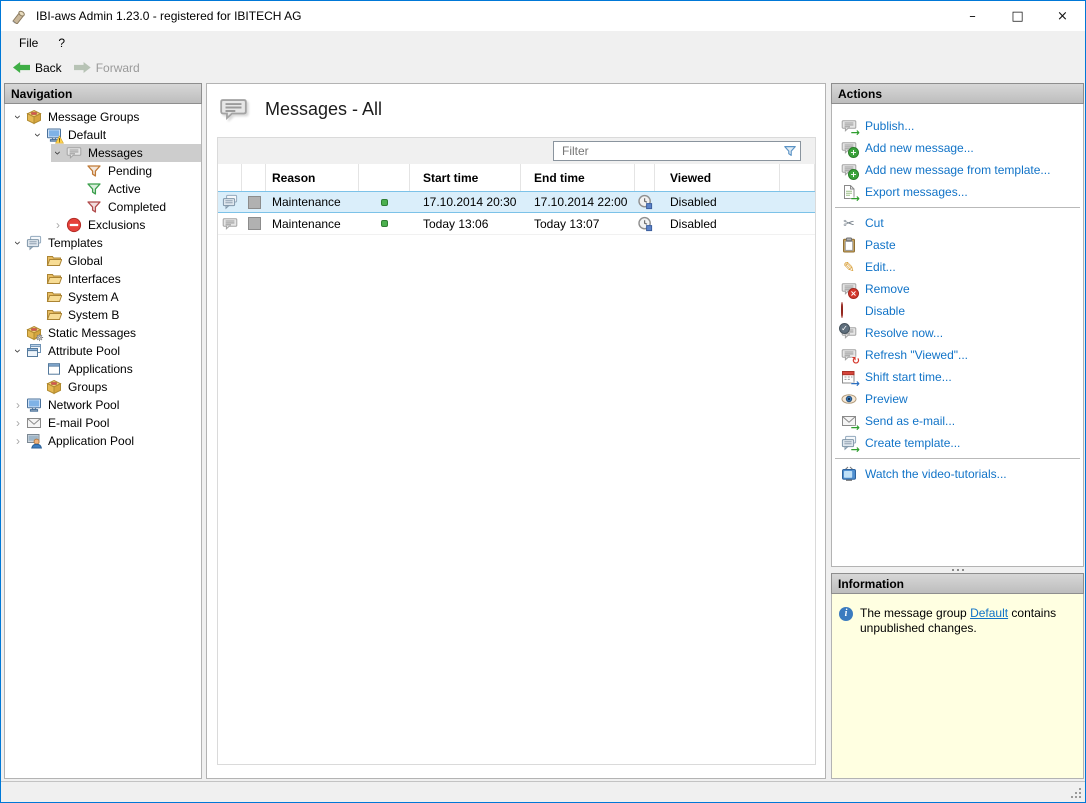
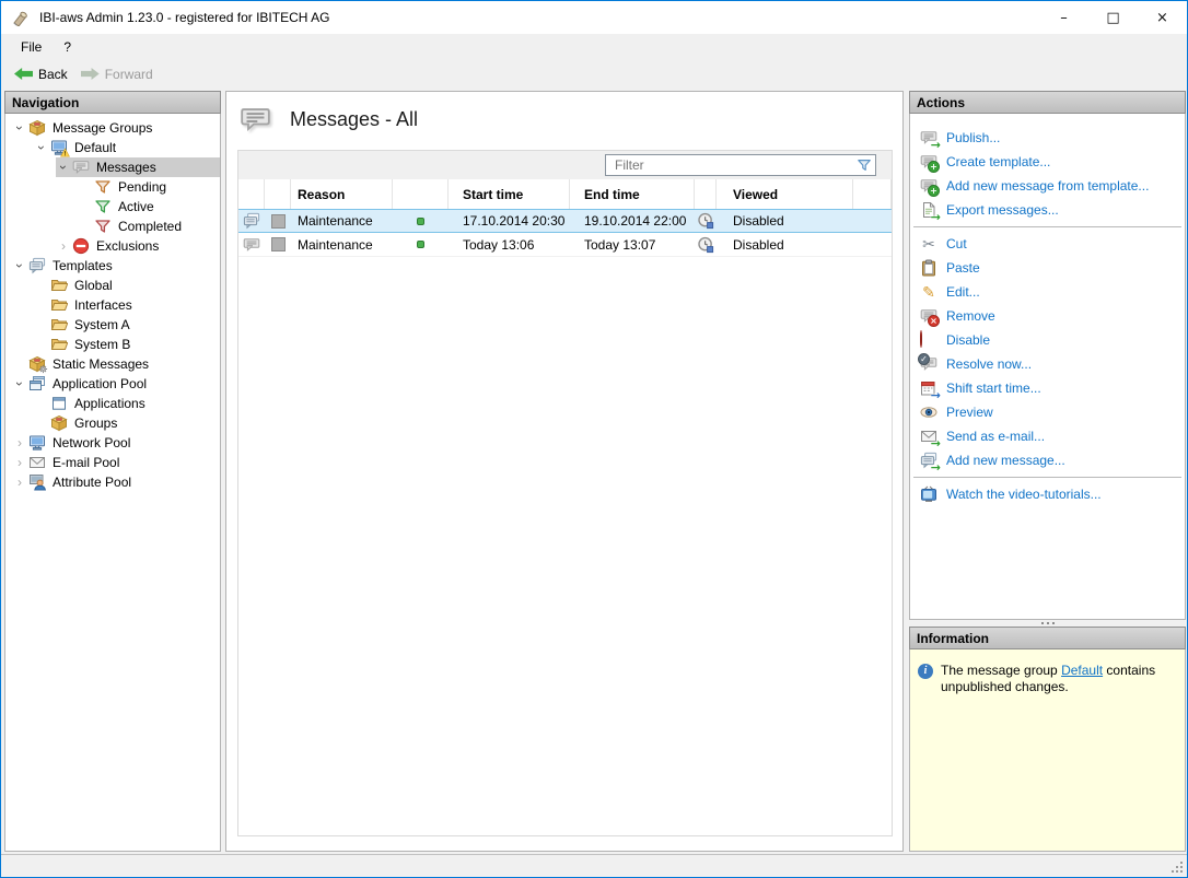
  IBI-aws Admin 1.23.0 - registered for IBITECH AG
  –
  □
  ×
  File
  ?
  Back
  Forward
  Navigation
  Message Groups
  Default
  Messages
  Pending
  Active
  Completed
  ›
  Exclusions
  Templates
  Global
  Interfaces
  System A
  System B
  Static Messages
- Attribute Pool
+ Application Pool
  Applications
  Groups
  ›
  Network Pool
  ›
  E-mail Pool
  ›
- Application Pool
+ Attribute Pool
  Messages - All
  Filter
  Reason
  Start time
  End time
  Viewed
  Maintenance
  17.10.2014 20:30
- 17.10.2014 22:00
+ 19.10.2014 22:00
  Disabled
  Maintenance
  Today 13:06
  Today 13:07
  Disabled
  Actions
  →
  Publish...
  +
- Add new message...
+ Create template...
  +
  Add new message from template...
  →
  Export messages...
  ✂
  Cut
  Paste
  ✎
  Edit...
  ×
  Remove
  Disable
  ✓
  Resolve now...
- ↻
- Refresh "Viewed"...
  →
  Shift start time...
  Preview
  →
  Send as e-mail...
  →
- Create template...
+ Add new message...
  Watch the video-tutorials...
  Information
  i
  The message group Default contains unpublished changes.
